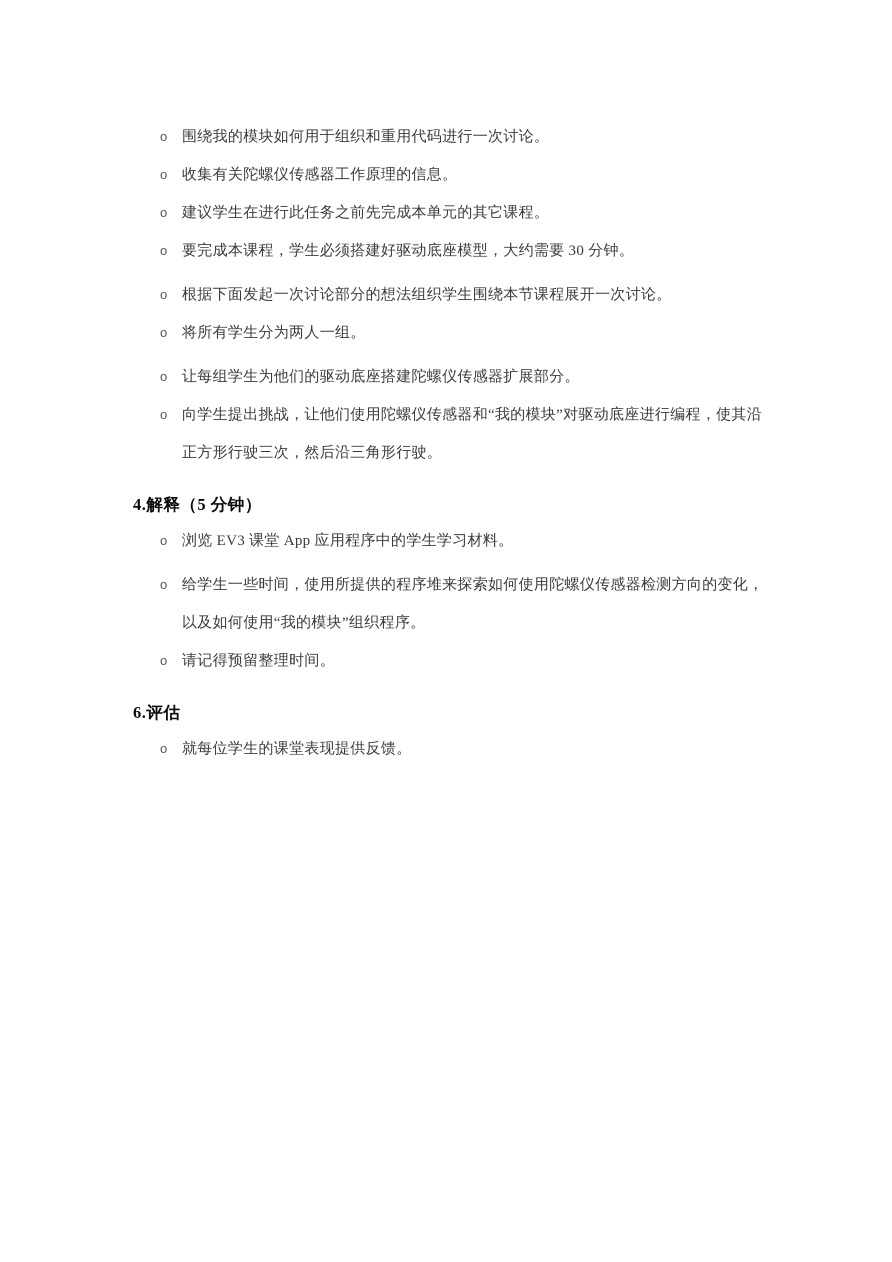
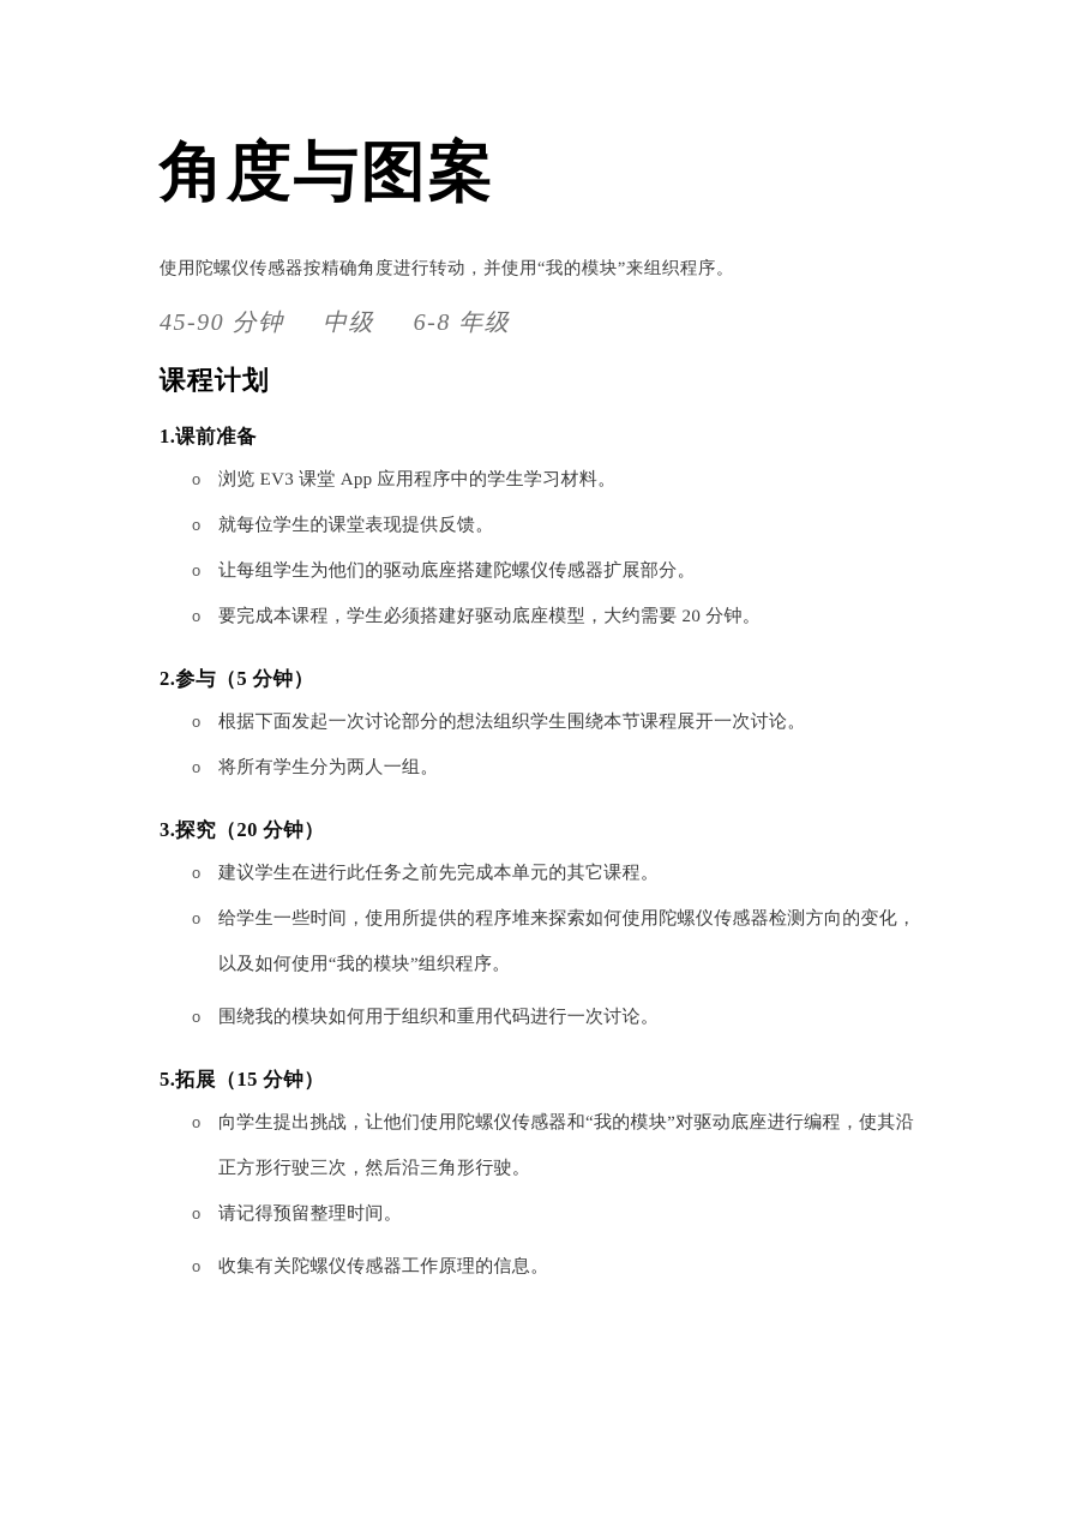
+ 角度与图案
+ 使用陀螺仪传感器按精确角度进行转动，并使用“我的模块”来组织程序。
+ 45-90 分钟 中级 6-8 年级
+ 课程计划
+ 1.课前准备
  o
- 围绕我的模块如何用于组织和重用代码进行一次讨论。
+ 浏览 EV3 课堂 App 应用程序中的学生学习材料。
  o
- 收集有关陀螺仪传感器工作原理的信息。
+ 就每位学生的课堂表现提供反馈。
  o
- 建议学生在进行此任务之前先完成本单元的其它课程。
+ 让每组学生为他们的驱动底座搭建陀螺仪传感器扩展部分。
  o
- 要完成本课程，学生必须搭建好驱动底座模型，大约需要 30 分钟。
+ 要完成本课程，学生必须搭建好驱动底座模型，大约需要 20 分钟。
+ 2.参与（5 分钟）
  o
  根据下面发起一次讨论部分的想法组织学生围绕本节课程展开一次讨论。
  o
  将所有学生分为两人一组。
+ 3.探究（20 分钟）
  o
- 让每组学生为他们的驱动底座搭建陀螺仪传感器扩展部分。
+ 建议学生在进行此任务之前先完成本单元的其它课程。
  o
- 向学生提出挑战，让他们使用陀螺仪传感器和“我的模块”对驱动底座进行编程，使其沿正方形行驶三次，然后沿三角形行驶。
+ 给学生一些时间，使用所提供的程序堆来探索如何使用陀螺仪传感器检测方向的变化，以及如何使用“我的模块”组织程序。
- 4.解释（5 分钟）
  o
- 浏览 EV3 课堂 App 应用程序中的学生学习材料。
+ 围绕我的模块如何用于组织和重用代码进行一次讨论。
+ 5.拓展（15 分钟）
  o
- 给学生一些时间，使用所提供的程序堆来探索如何使用陀螺仪传感器检测方向的变化，以及如何使用“我的模块”组织程序。
+ 向学生提出挑战，让他们使用陀螺仪传感器和“我的模块”对驱动底座进行编程，使其沿正方形行驶三次，然后沿三角形行驶。
  o
  请记得预留整理时间。
- 6.评估
  o
- 就每位学生的课堂表现提供反馈。
+ 收集有关陀螺仪传感器工作原理的信息。
